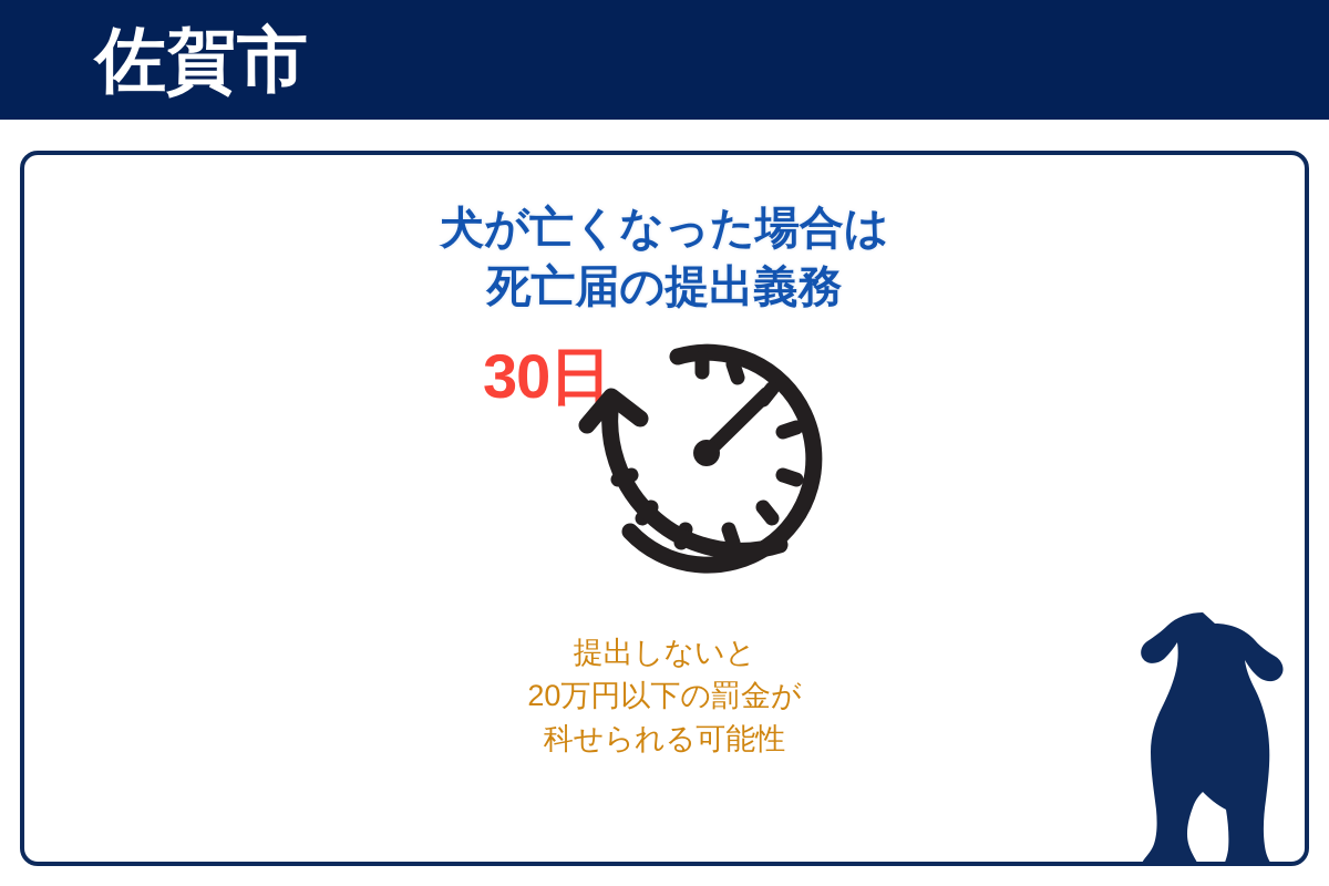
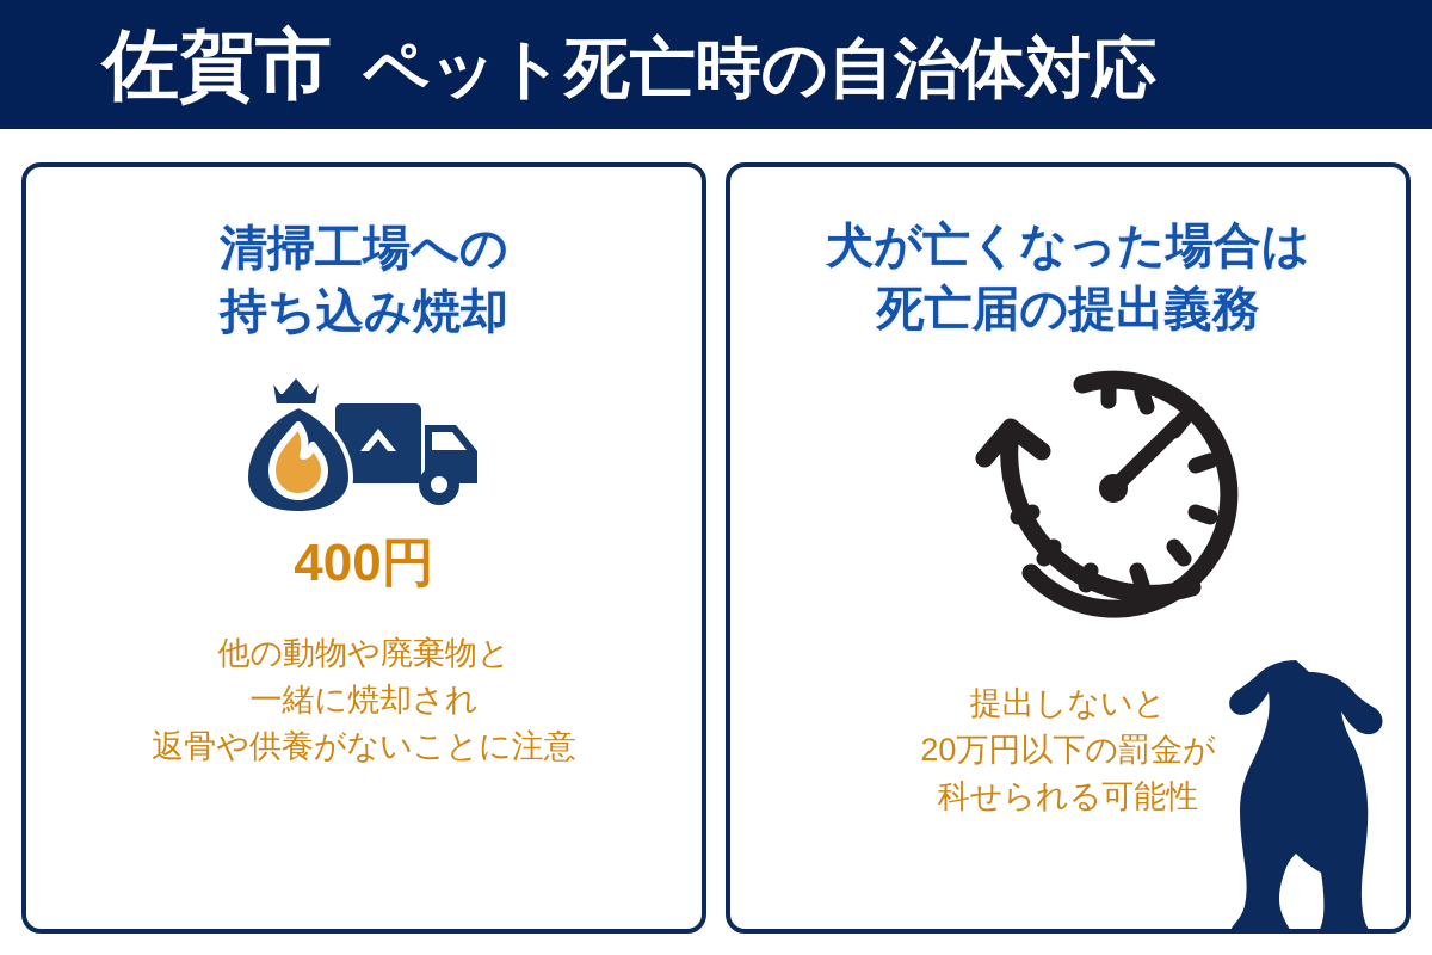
  佐賀市
+ ペット死亡時の自治体対応
+ 清掃工場への
+ 持ち込み焼却
+ 400円
+ 他の動物や廃棄物と
+ 一緒に焼却され
+ 返骨や供養がないことに注意
  犬が亡くなった場合は
  死亡届の提出義務
- 30日
  提出しないと
  20万円以下の罰金が
  科せられる可能性
